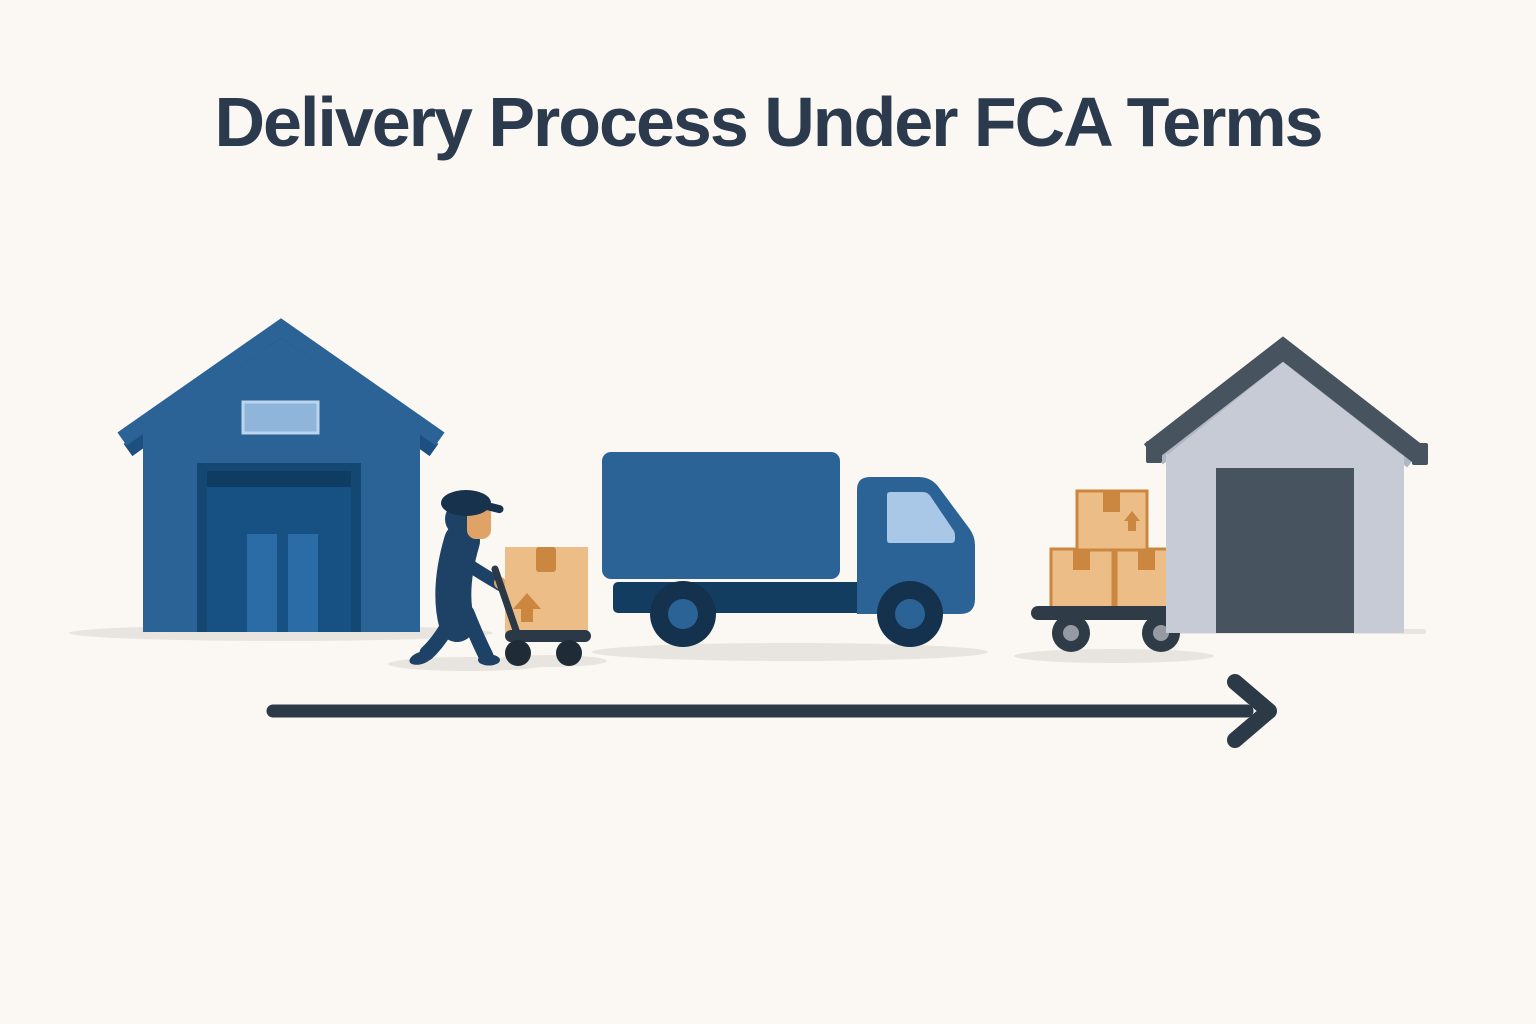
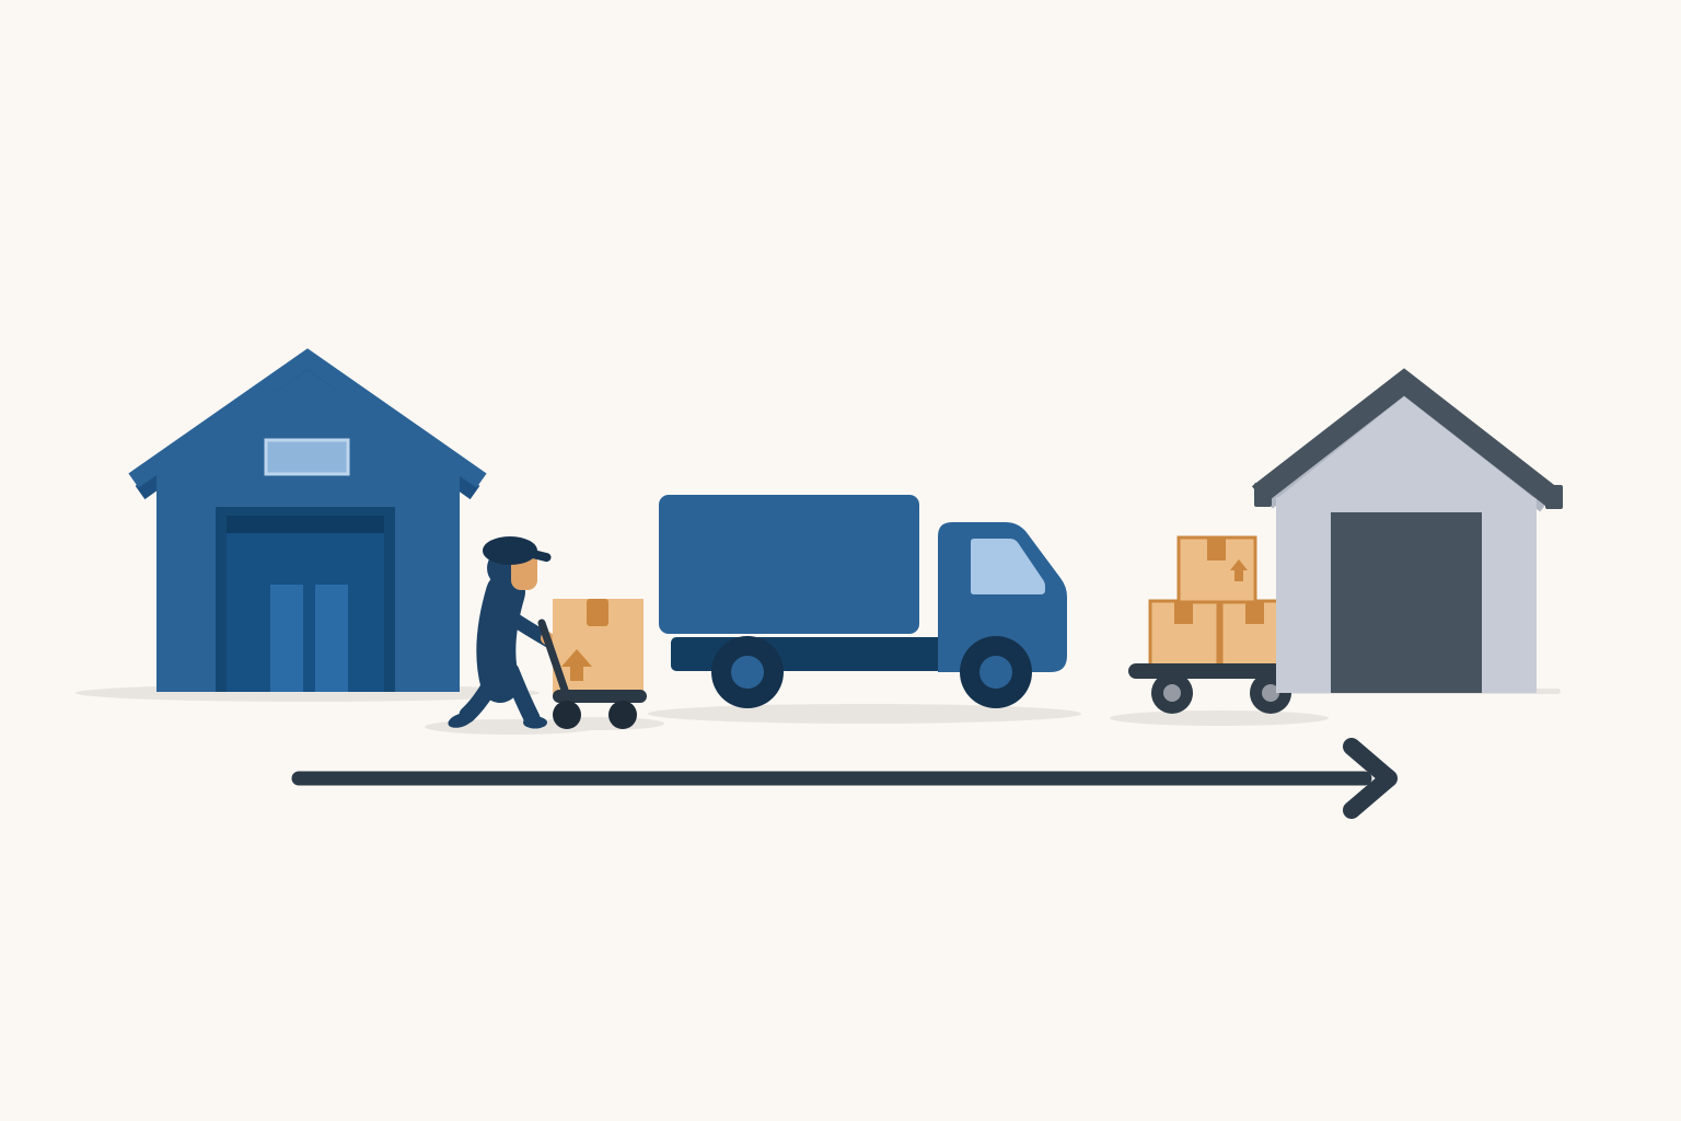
- Delivery Process Under FCA Terms
